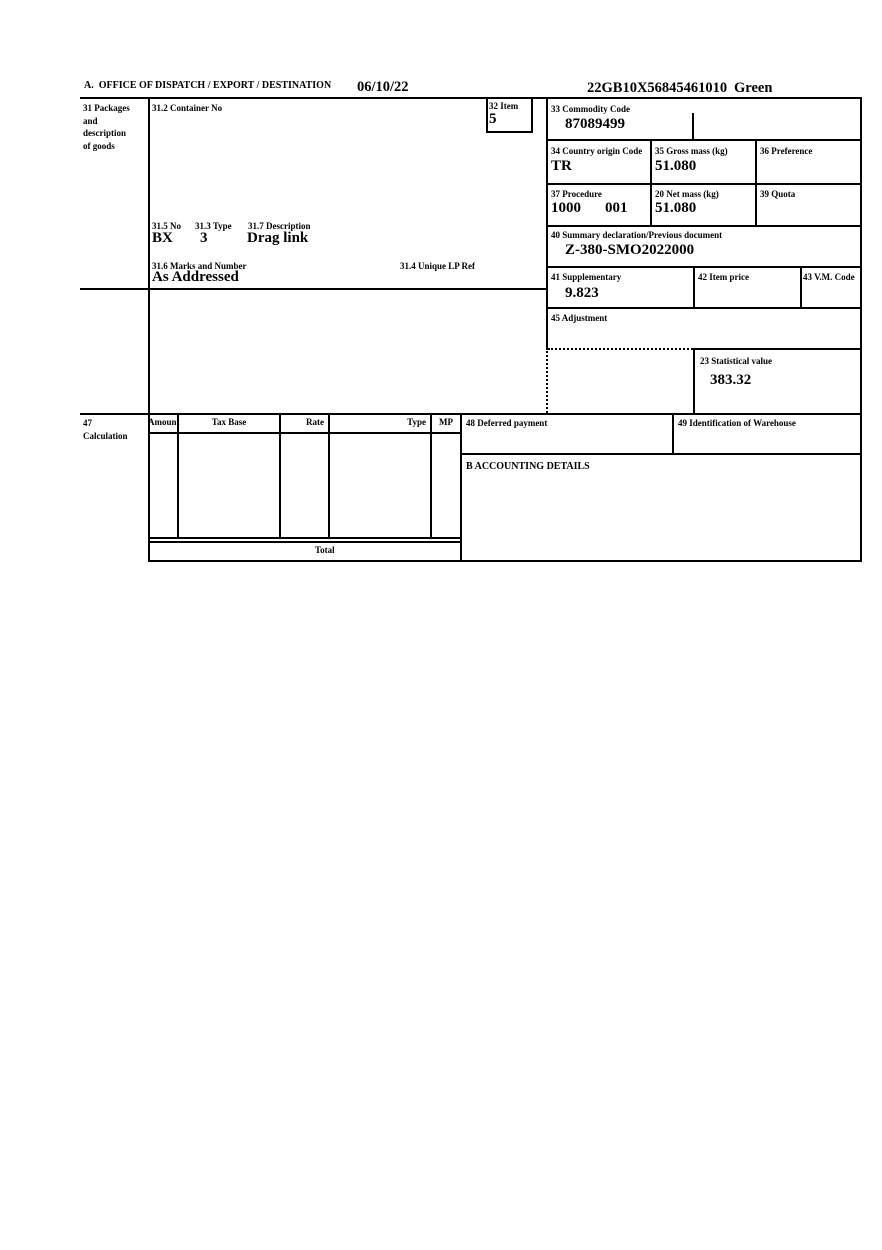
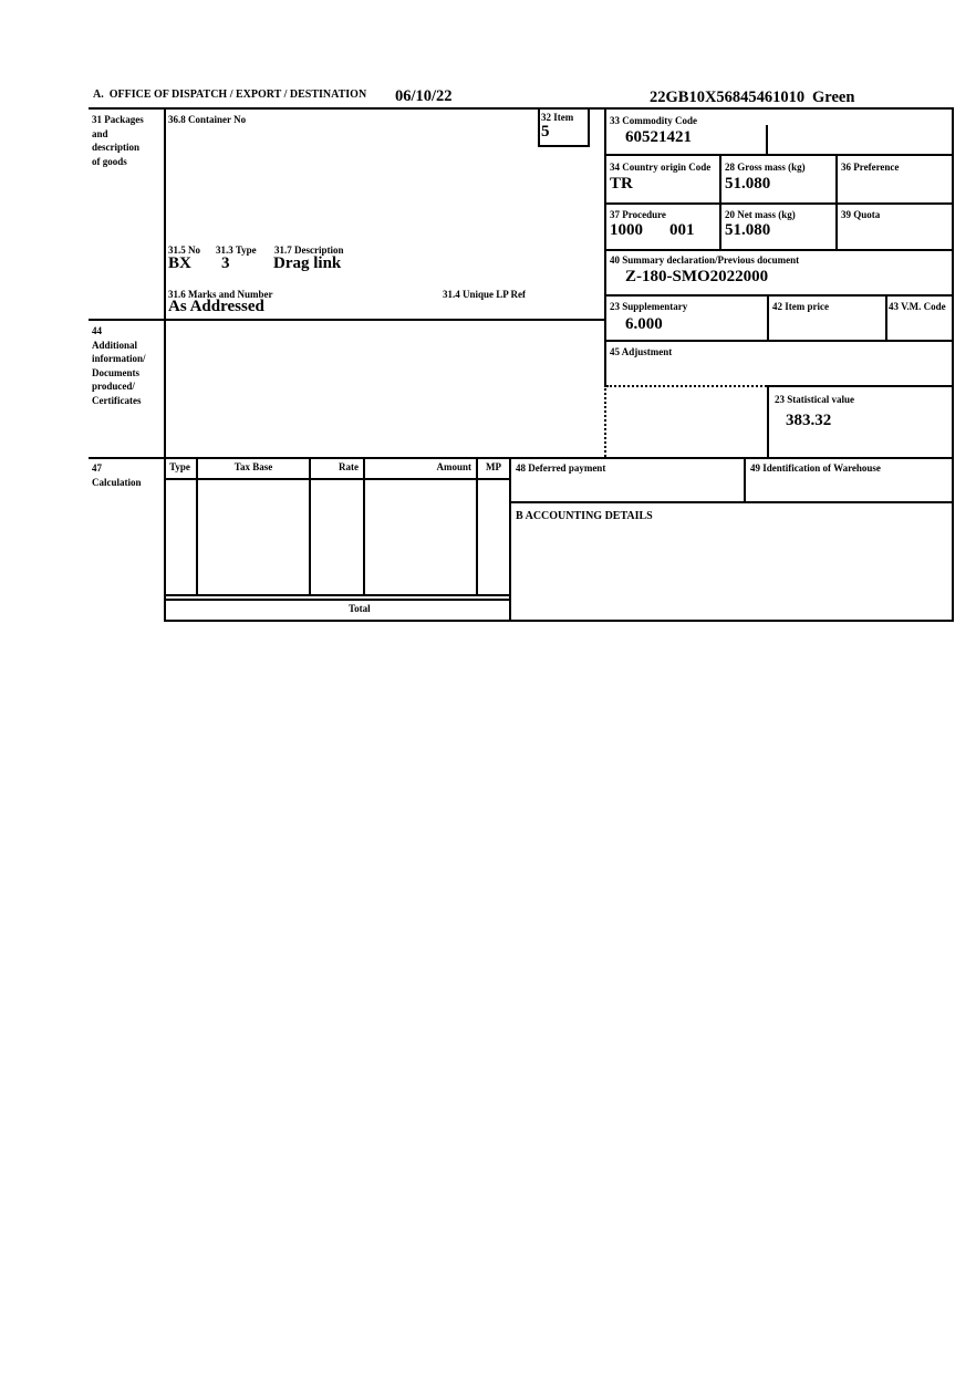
  A. OFFICE OF DISPATCH / EXPORT / DESTINATION
  06/10/22
  22GB10X56845461010
  Green
  31 Packages
  and
  description
  of goods
+ 44
+ Additional
+ information/
+ Documents
+ produced/
+ Certificates
  47
  Calculation
- 31.2 Container No
+ 36.8 Container No
  31.5 No
  BX
  31.3 Type
  3
  31.7 Description
  Drag link
  31.6 Marks and Number
  As Addressed
  31.4 Unique LP Ref
  32 Item
  5
  33 Commodity Code
- 87089499
+ 60521421
  34 Country origin Code
  TR
- 35 Gross mass (kg)
+ 28 Gross mass (kg)
  51.080
  36 Preference
  37 Procedure
  1000
  001
  20 Net mass (kg)
  51.080
  39 Quota
  40 Summary declaration/Previous document
- Z-380-SMO2022000
+ Z-180-SMO2022000
- 41 Supplementary
+ 23 Supplementary
- 9.823
+ 6.000
  42 Item price
  43 V.M. Code
  45 Adjustment
  23 Statistical value
  383.32
- Amount
+ Type
  Tax Base
  Rate
- Type
+ Amount
  MP
  Total
  48 Deferred payment
  49 Identification of Warehouse
  B ACCOUNTING DETAILS
